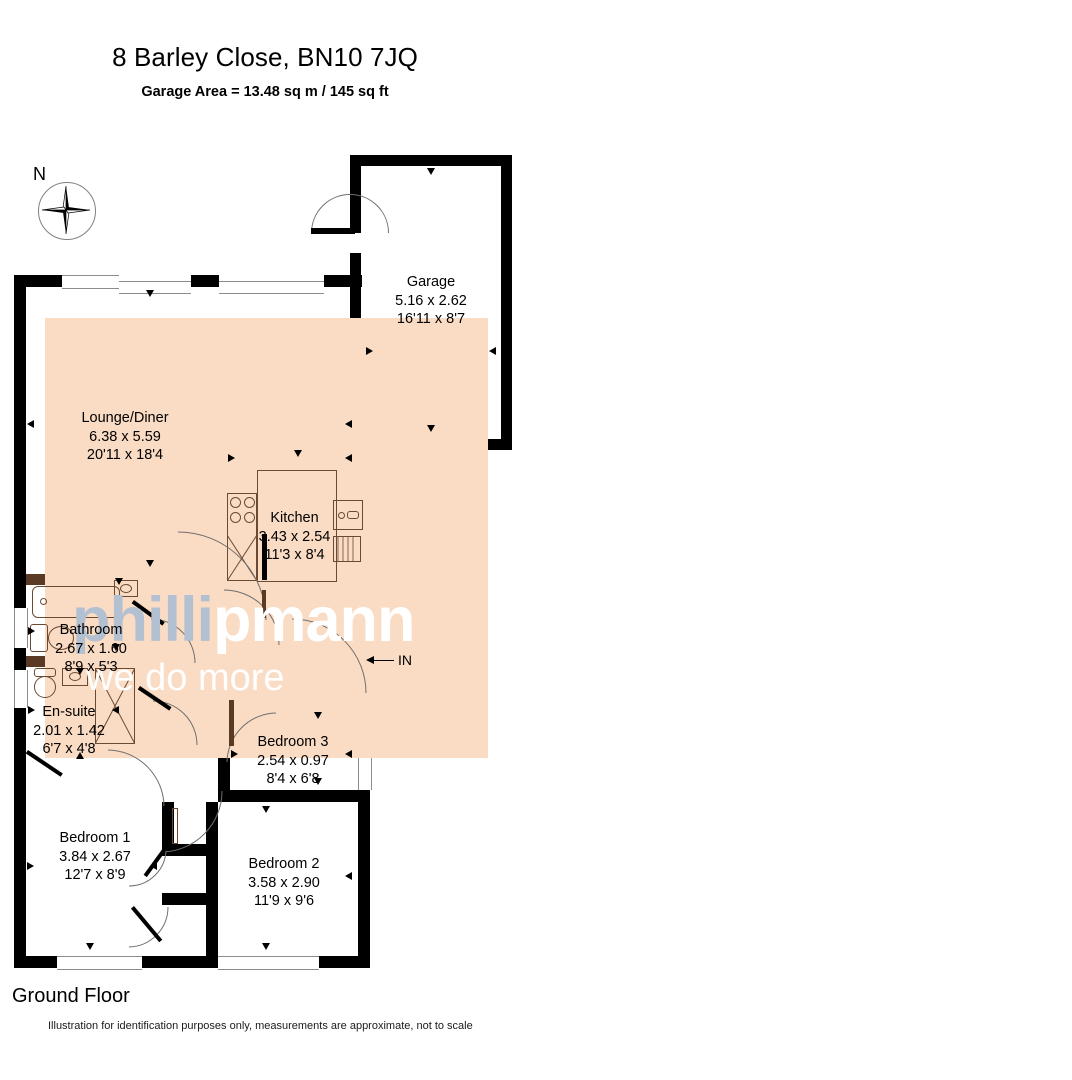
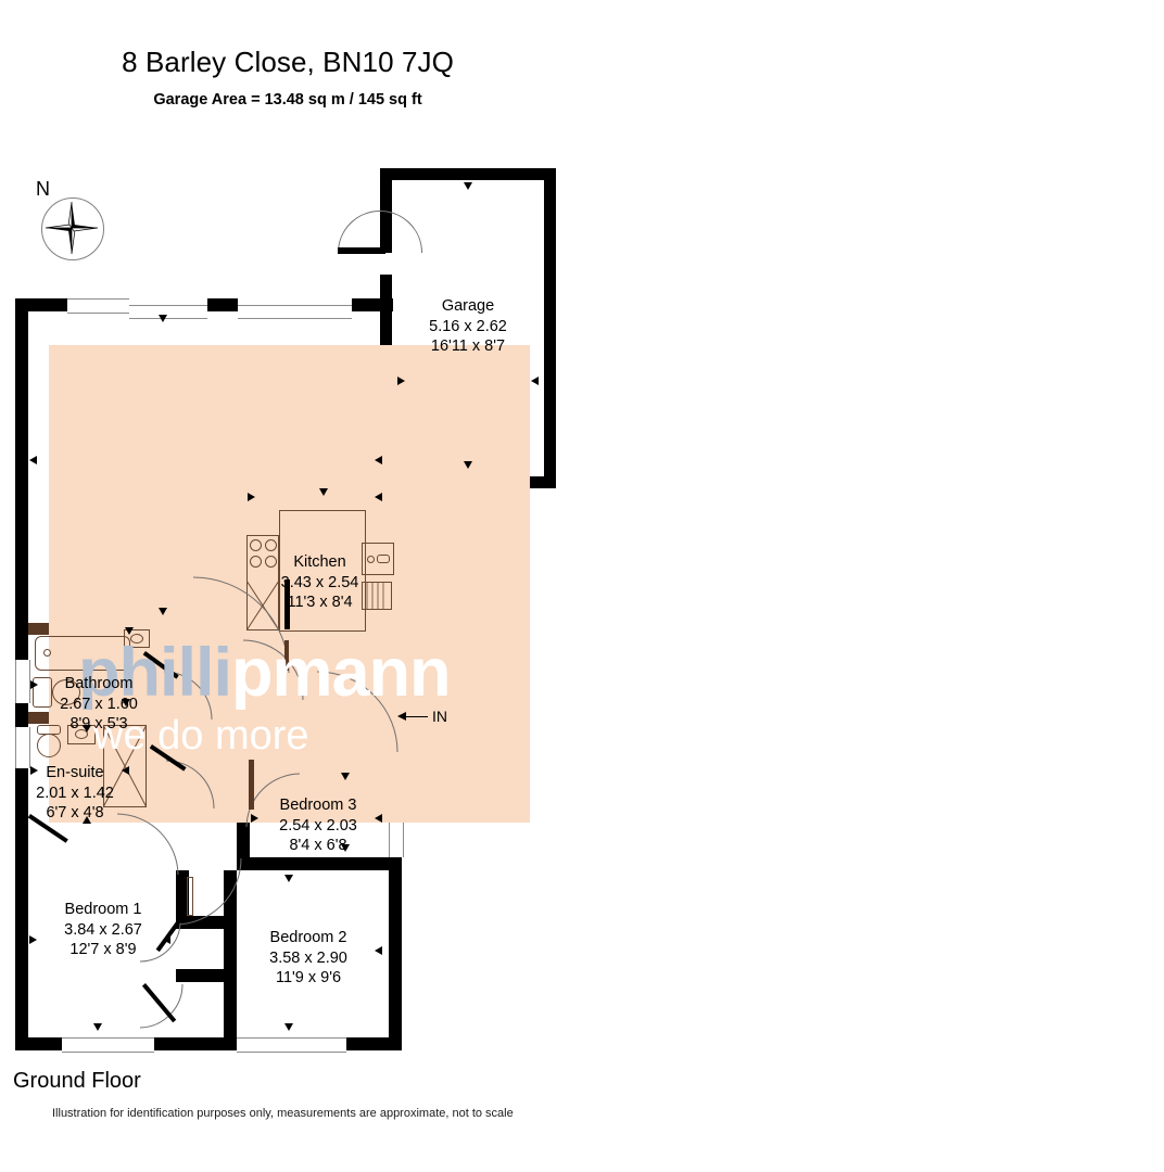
  8 Barley Close, BN10 7JQ
  Garage Area = 13.48 sq m / 145 sq ft
  N
  phillipmann
  we do more
  IN
  Garage
  5.16 x 2.62
  16'11 x 8'7
- Lounge/Diner
- 6.38 x 5.59
- 20'11 x 18'4
  Kitchen
  3.43 x 2.54
  11'3 x 8'4
  Bathroom
  2.67 x 1.60
  8'9 x 5'3
  En-suite
  2.01 x 1.42
  6'7 x 4'8
  Bedroom 3
- 2.54 x 0.97
+ 2.54 x 2.03
  8'4 x 6'8
  Bedroom 1
  3.84 x 2.67
  12'7 x 8'9
  Bedroom 2
  3.58 x 2.90
  11'9 x 9'6
  Ground Floor
  Illustration for identification purposes only, measurements are approximate, not to scale
